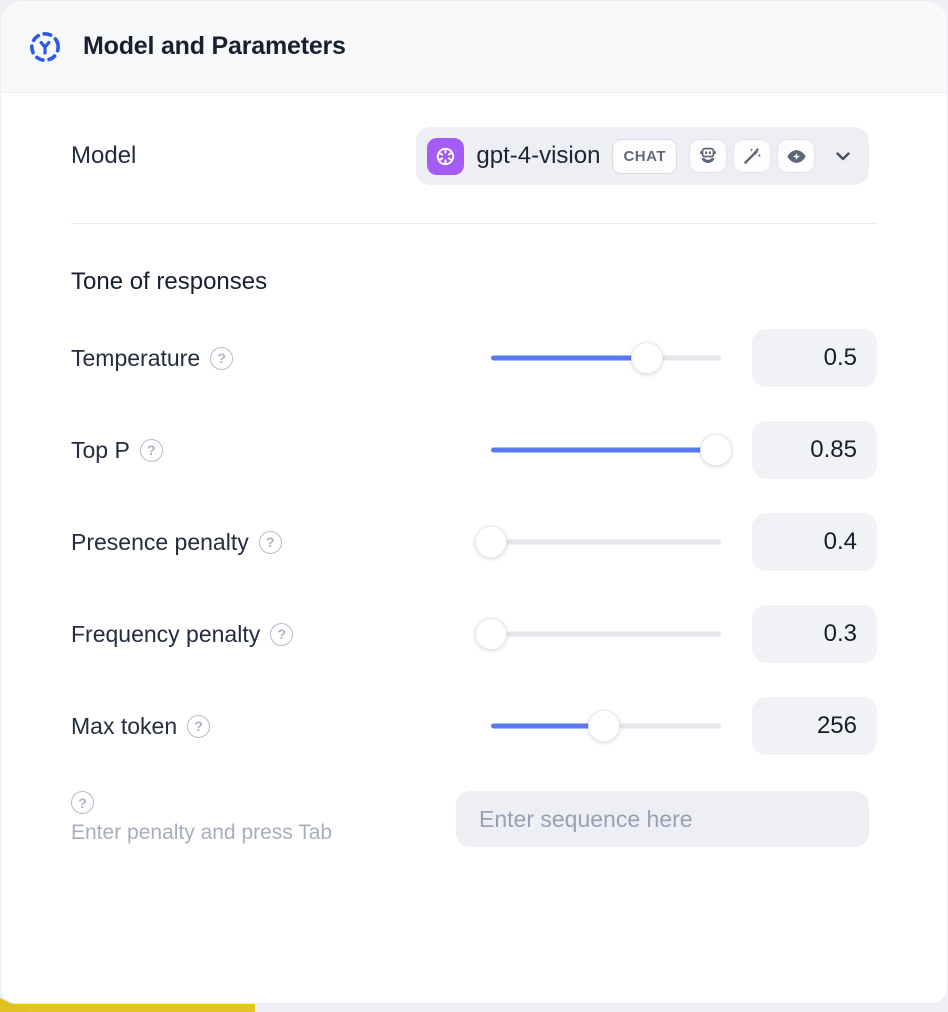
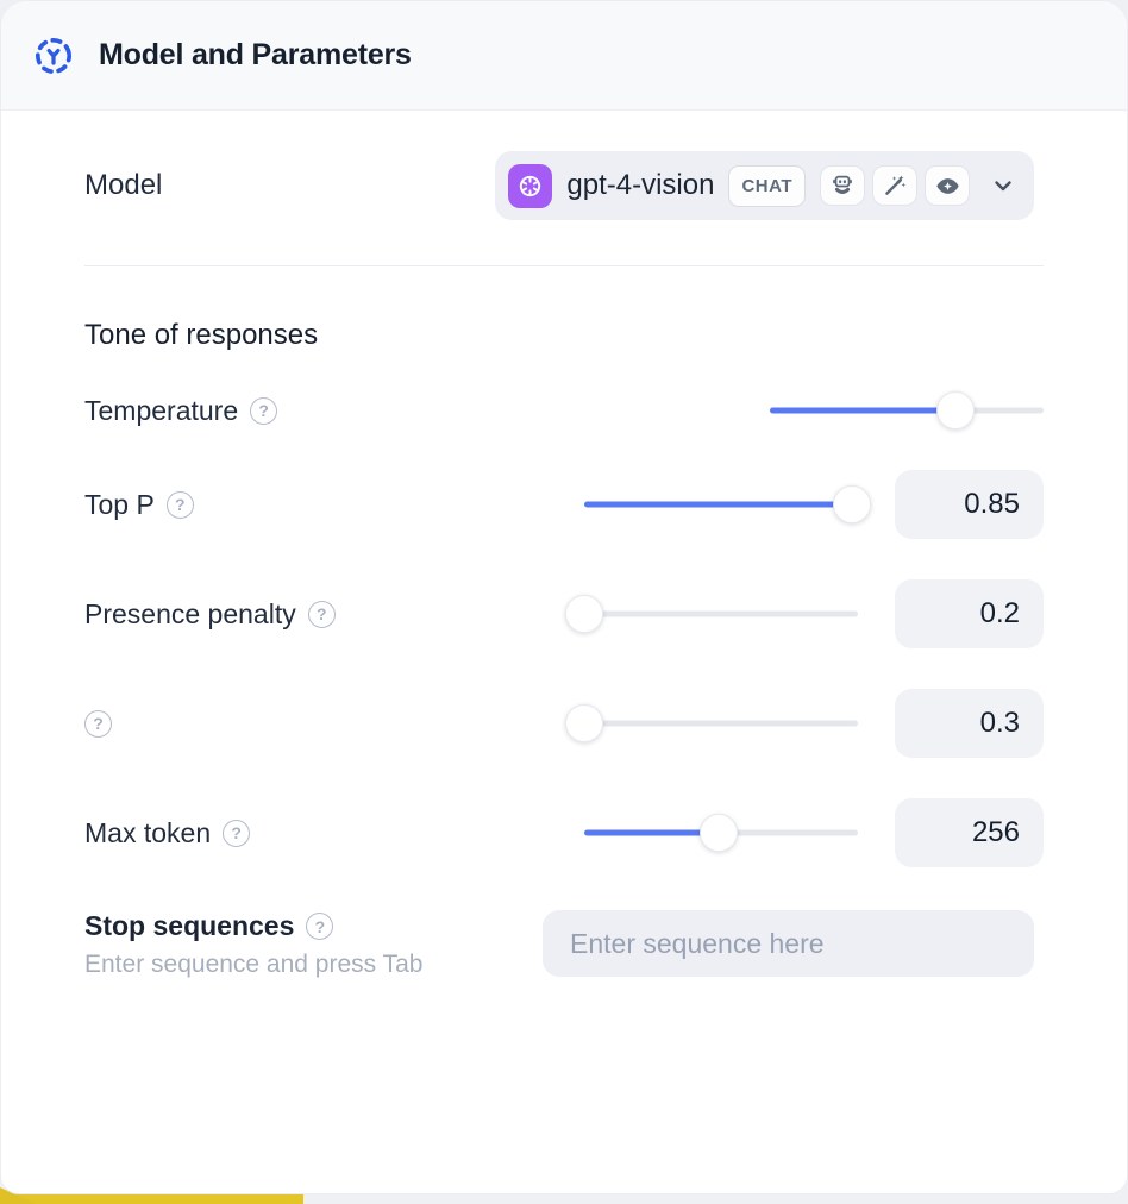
  Model and Parameters
  Model
  gpt-4-vision
  CHAT
  Tone of responses
  Temperature
  ?
- 0.5
  Top P
  ?
  0.85
  Presence penalty
  ?
- 0.4
+ 0.2
- Frequency penalty
  ?
  0.3
  Max token
  ?
  256
+ Stop sequences
  ?
- Enter penalty and press Tab
+ Enter sequence and press Tab
  Enter sequence here
